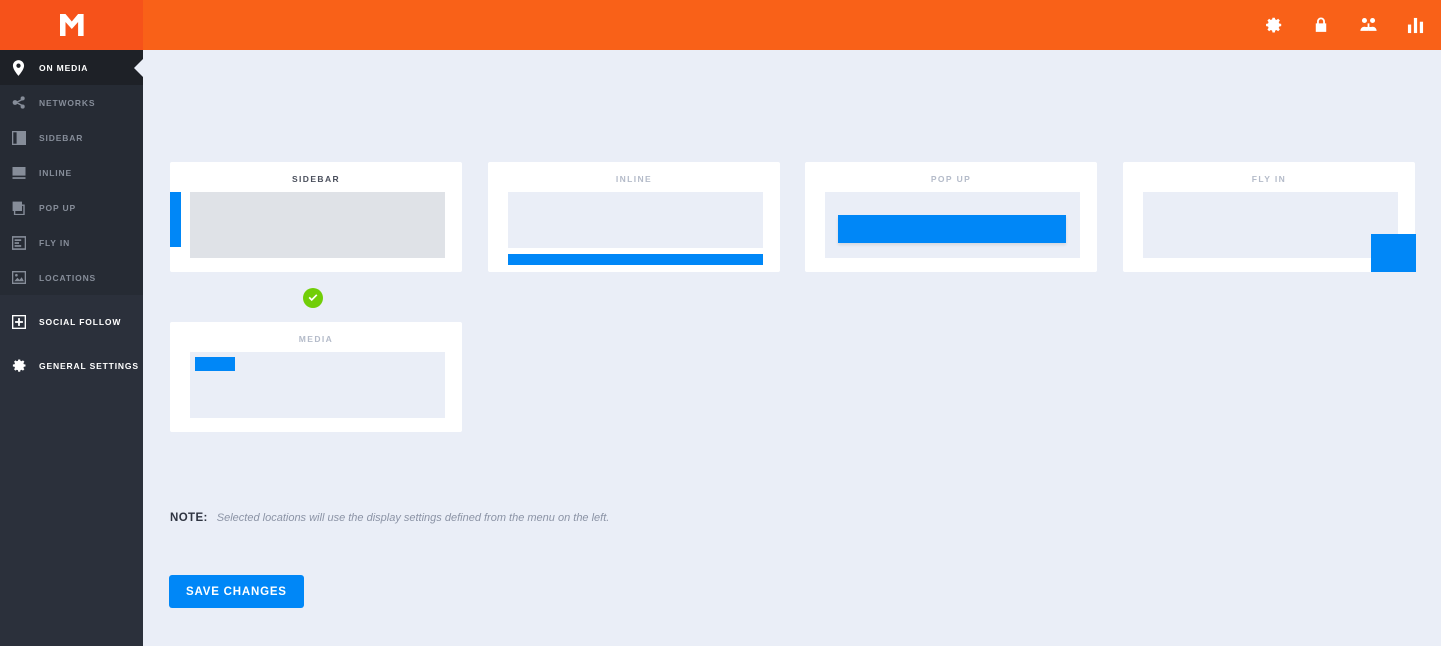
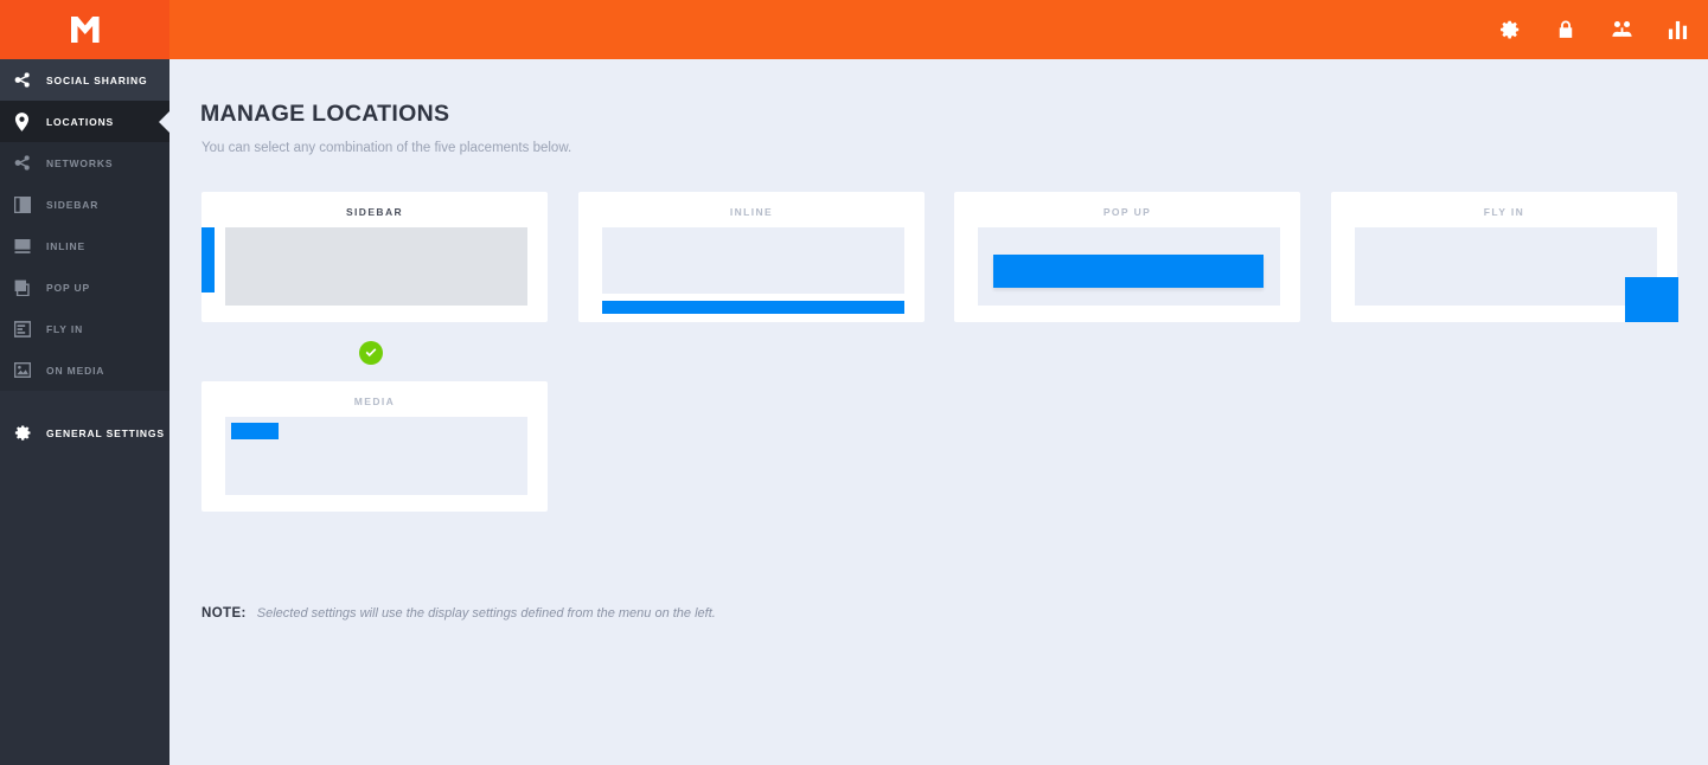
+ SOCIAL SHARING
- ON MEDIA
+ LOCATIONS
  NETWORKS
  SIDEBAR
  INLINE
  POP UP
  FLY IN
- LOCATIONS
+ ON MEDIA
- SOCIAL FOLLOW
  GENERAL SETTINGS
+ MANAGE LOCATIONS
+ You can select any combination of the five placements below.
  SIDEBAR
  INLINE
  POP UP
  FLY IN
  MEDIA
  NOTE:
- Selected locations will use the display settings defined from the menu on the left.
+ Selected settings will use the display settings defined from the menu on the left.
- SAVE CHANGES
